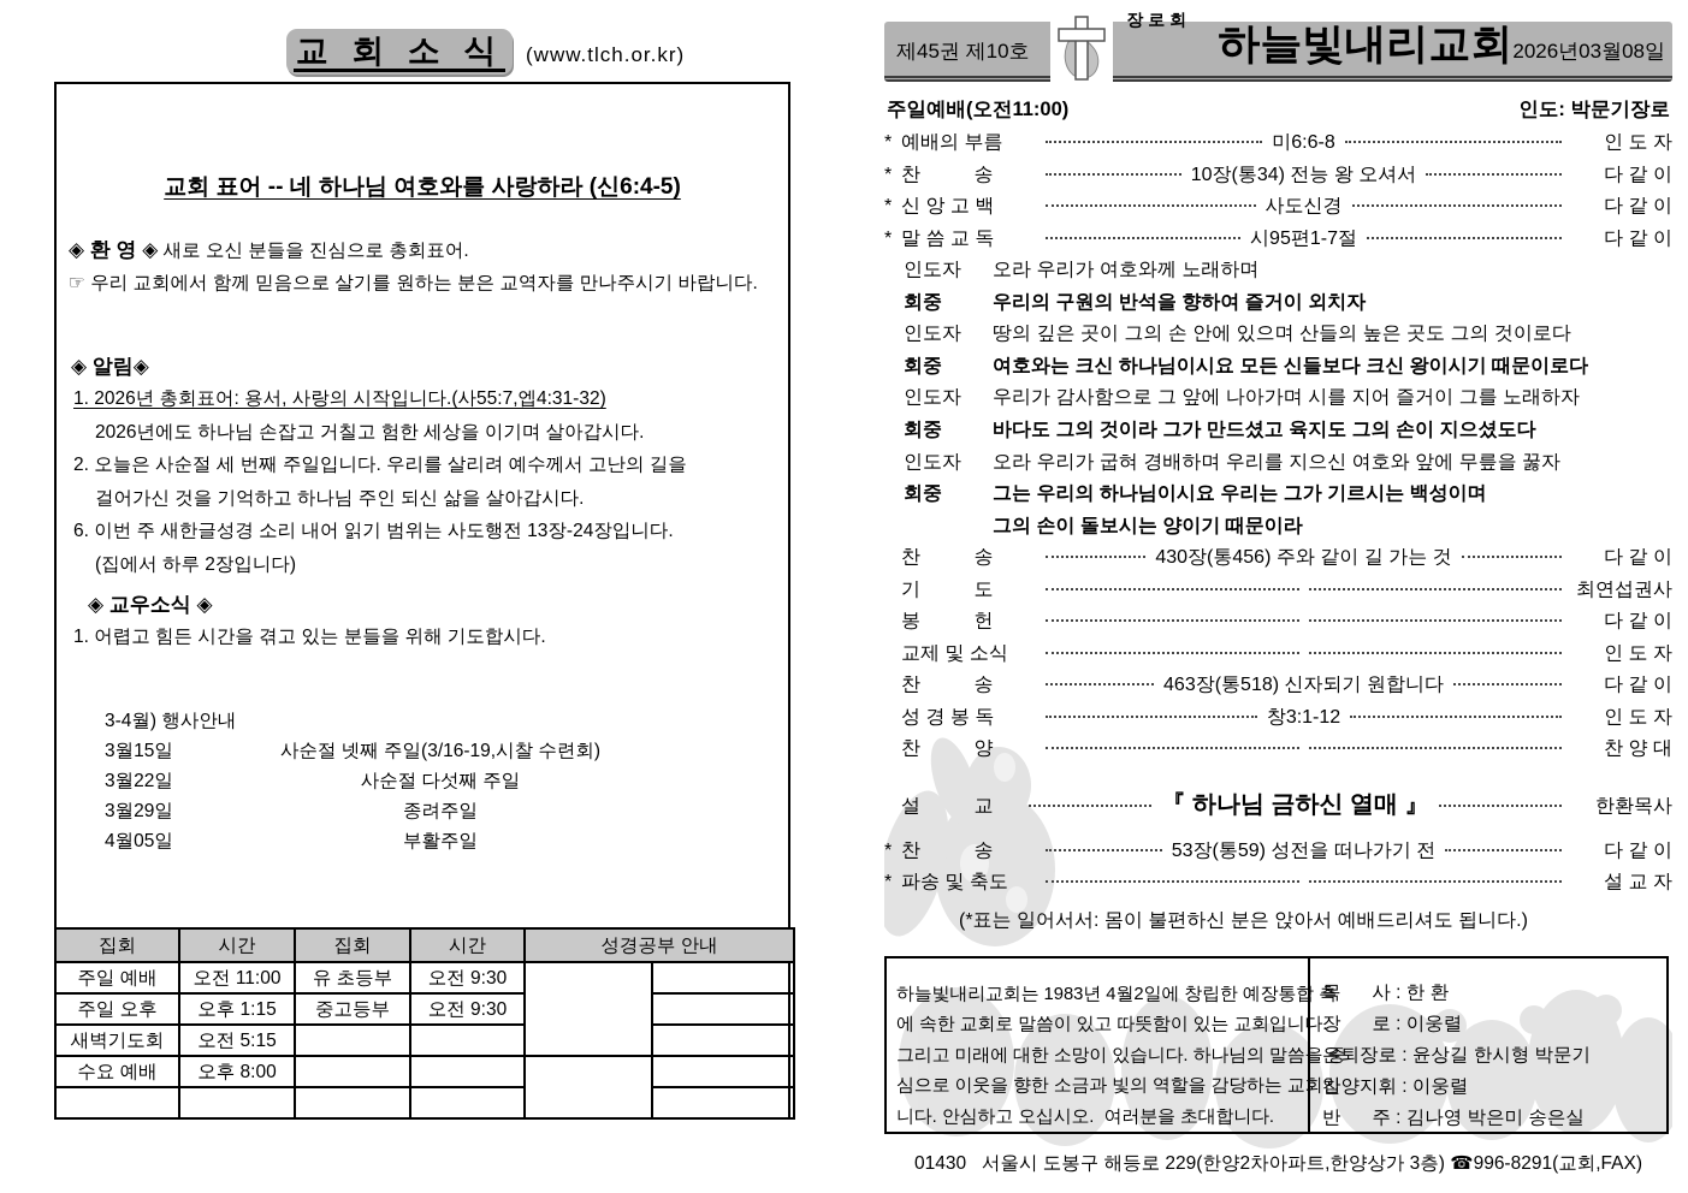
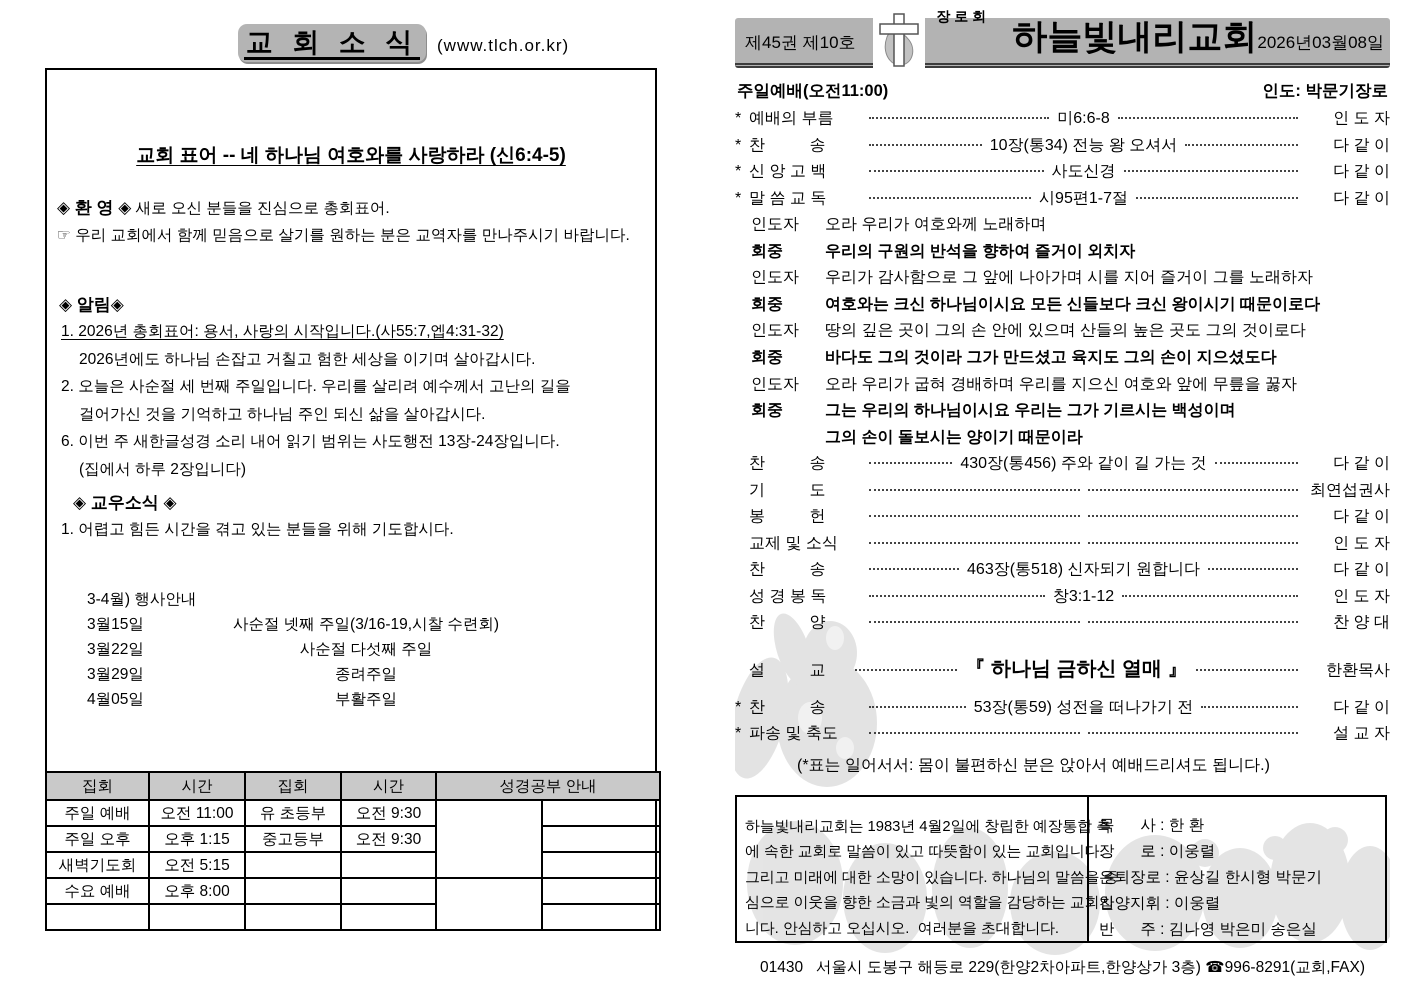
  교 회 소 식
  (www.tlch.or.kr)
  교회 표어 -- 네 하나님 여호와를 사랑하라 (신6:4-5)
  ◈ 환 영 ◈ 새로 오신 분들을 진심으로 총회표어.
  ☞ 우리 교회에서 함께 믿음으로 살기를 원하는 분은 교역자를 만나주시기 바랍니다.
  ◈ 알림◈
  1. 2026년 총회표어: 용서, 사랑의 시작입니다.(사55:7,엡4:31-32)
  2026년에도 하나님 손잡고 거칠고 험한 세상을 이기며 살아갑시다.
  2. 오늘은 사순절 세 번째 주일입니다. 우리를 살리려 예수께서 고난의 길을
  걸어가신 것을 기억하고 하나님 주인 되신 삶을 살아갑시다.
  6. 이번 주 새한글성경 소리 내어 읽기 범위는 사도행전 13장-24장입니다.
  (집에서 하루 2장입니다)
  ◈ 교우소식 ◈
  1. 어렵고 힘든 시간을 겪고 있는 분들을 위해 기도합시다.
  3-4월) 행사안내
  3월15일
  사순절 넷째 주일(3/16-19,시찰 수련회)
  3월22일
  사순절 다섯째 주일
  3월29일
  종려주일
  4월05일
  부활주일
  집회	시간	집회	시간	성경공부 안내
  주일 예배	오전 11:00	유 초등부	오전 9:30
  주일 오후	오후 1:15	중고등부	오전 9:30
  새벽기도회	오전 5:15
  수요 예배	오후 8:00
  제45권 제10호
  장 로 회
  하늘빛내리교회
  2026년03월08일
  주일예배(오전11:00)
  인도: 박문기장로
  *
  예배의 부름
  미6:6-8
  인 도 자
  *
  찬 송
  10장(통34) 전능 왕 오셔서
  다 같 이
  *
  신 앙 고 백
  사도신경
  다 같 이
  *
  말 씀 교 독
  시95편1-7절
  다 같 이
  인도자
  오라 우리가 여호와께 노래하며
  회중
  우리의 구원의 반석을 향하여 즐거이 외치자
  인도자
- 땅의 깊은 곳이 그의 손 안에 있으며 산들의 높은 곳도 그의 것이로다
+ 우리가 감사함으로 그 앞에 나아가며 시를 지어 즐거이 그를 노래하자
  회중
  여호와는 크신 하나님이시요 모든 신들보다 크신 왕이시기 때문이로다
  인도자
- 우리가 감사함으로 그 앞에 나아가며 시를 지어 즐거이 그를 노래하자
+ 땅의 깊은 곳이 그의 손 안에 있으며 산들의 높은 곳도 그의 것이로다
  회중
  바다도 그의 것이라 그가 만드셨고 육지도 그의 손이 지으셨도다
  인도자
  오라 우리가 굽혀 경배하며 우리를 지으신 여호와 앞에 무릎을 꿇자
  회중
  그는 우리의 하나님이시요 우리는 그가 기르시는 백성이며
  그의 손이 돌보시는 양이기 때문이라
  찬 송
  430장(통456) 주와 같이 길 가는 것
  다 같 이
  기 도
  최연섭권사
  봉 헌
  다 같 이
  교제 및 소식
  인 도 자
  찬 송
  463장(통518) 신자되기 원합니다
  다 같 이
  성 경 봉 독
  창3:1-12
  인 도 자
  찬 양
  찬 양 대
  설 교
  『 하나님 금하신 열매 』
  한환목사
  *
  찬 송
  53장(통59) 성전을 떠나가기 전
  다 같 이
  *
  파송 및 축도
  설 교 자
  (*표는 일어서서: 몸이 불편하신 분은 앉아서 예배드리셔도 됩니다.)
  하늘빛내리교회는 1983년 4월2일에 창립한 예장통합
  에 속한 교회로 말씀이 있고 따뜻함이 있는 교회입니
  그리고 미래에 대한 소망이 있습니다. 하나님의 말씀
  심으로 이웃을 향한 소금과 빛의 역할을 감당하는 교
  니다. 안심하고 오십시오. 여러분을 초대합니다.
  목 사 : 한 환
  장 로 : 이웅렬
  은퇴장로 : 윤상길 한시형 박문기
  찬양지휘 : 이웅렬
  반 주 : 김나영 박은미 송은실
  01430 서울시 도봉구 해등로 229(한양2차아파트,한양상가 3층) ☎996-8291(교회,FAX)
